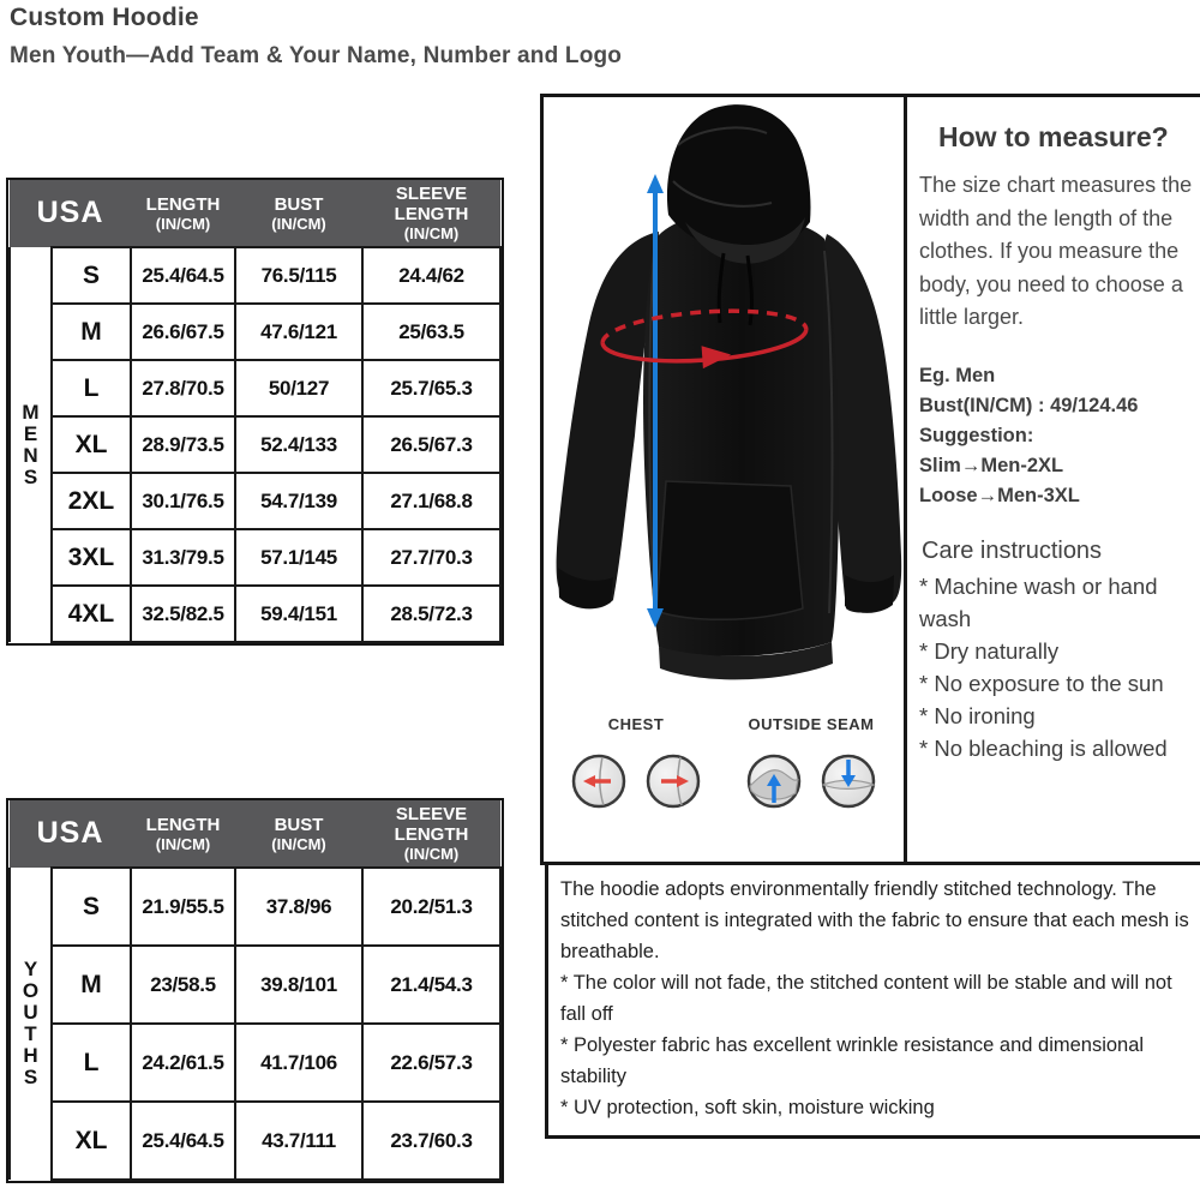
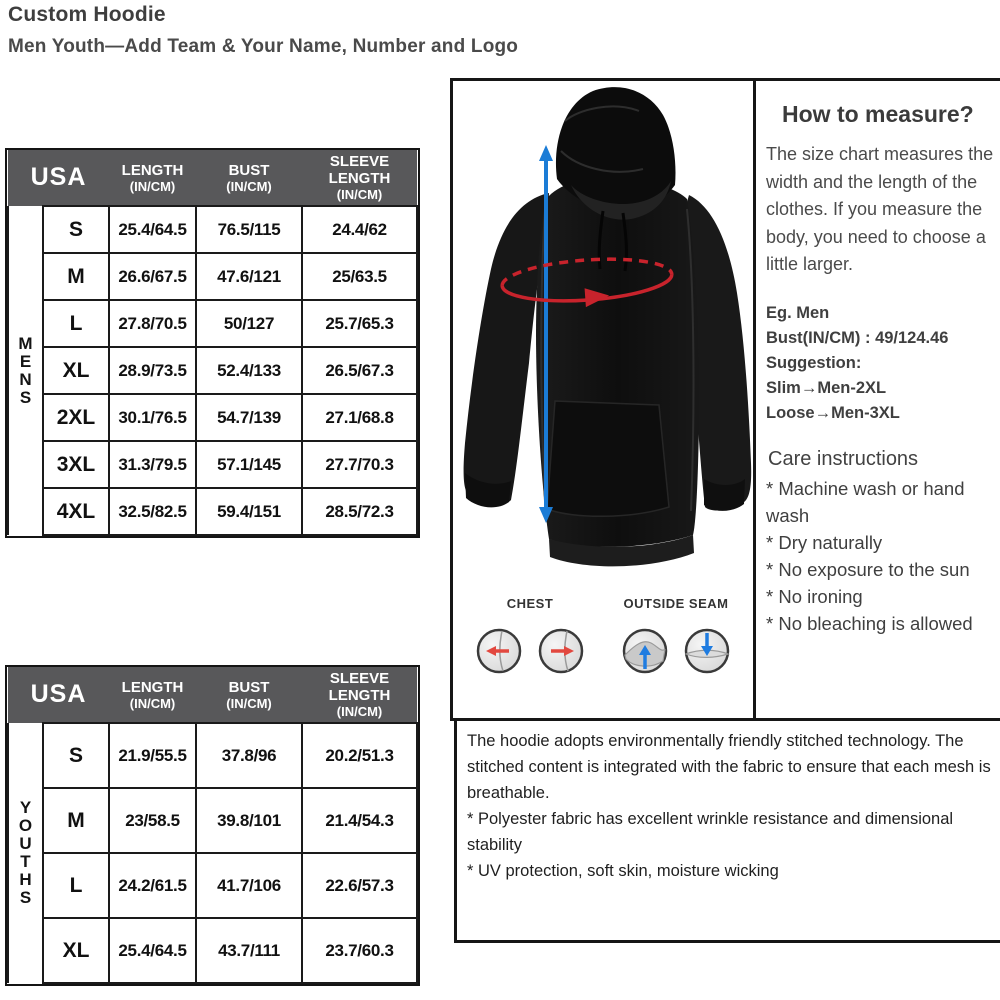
  Custom Hoodie
  Men Youth—Add Team & Your Name, Number and Logo
  USA	LENGTH(IN/CM)	BUST(IN/CM)	SLEEVE LENGTH(IN/CM)
  MENS	S	25.4/64.5	76.5/115	24.4/62
  M	26.6/67.5	47.6/121	25/63.5
  L	27.8/70.5	50/127	25.7/65.3
  XL	28.9/73.5	52.4/133	26.5/67.3
  2XL	30.1/76.5	54.7/139	27.1/68.8
  3XL	31.3/79.5	57.1/145	27.7/70.3
  4XL	32.5/82.5	59.4/151	28.5/72.3
  USA	LENGTH(IN/CM)	BUST(IN/CM)	SLEEVE LENGTH(IN/CM)
  YOUTHS	S	21.9/55.5	37.8/96	20.2/51.3
  M	23/58.5	39.8/101	21.4/54.3
  L	24.2/61.5	41.7/106	22.6/57.3
  XL	25.4/64.5	43.7/111	23.7/60.3
  CHEST
  OUTSIDE SEAM
  How to measure?
  The size chart measures the width and the length of the clothes. If you measure the body, you need to choose a little larger.
  Eg. Men
  Bust(IN/CM) : 49/124.46
  Suggestion:
  Slim→Men-2XL
  Loose→Men-3XL
  Care instructions
  * Machine wash or hand wash
  * Dry naturally
  * No exposure to the sun
  * No ironing
  * No bleaching is allowed
  The hoodie adopts environmentally friendly stitched technology. The stitched content is integrated with the fabric to ensure that each mesh is breathable.
- * The color will not fade, the stitched content will be stable and will not fall off
  * Polyester fabric has excellent wrinkle resistance and dimensional stability
  * UV protection, soft skin, moisture wicking
